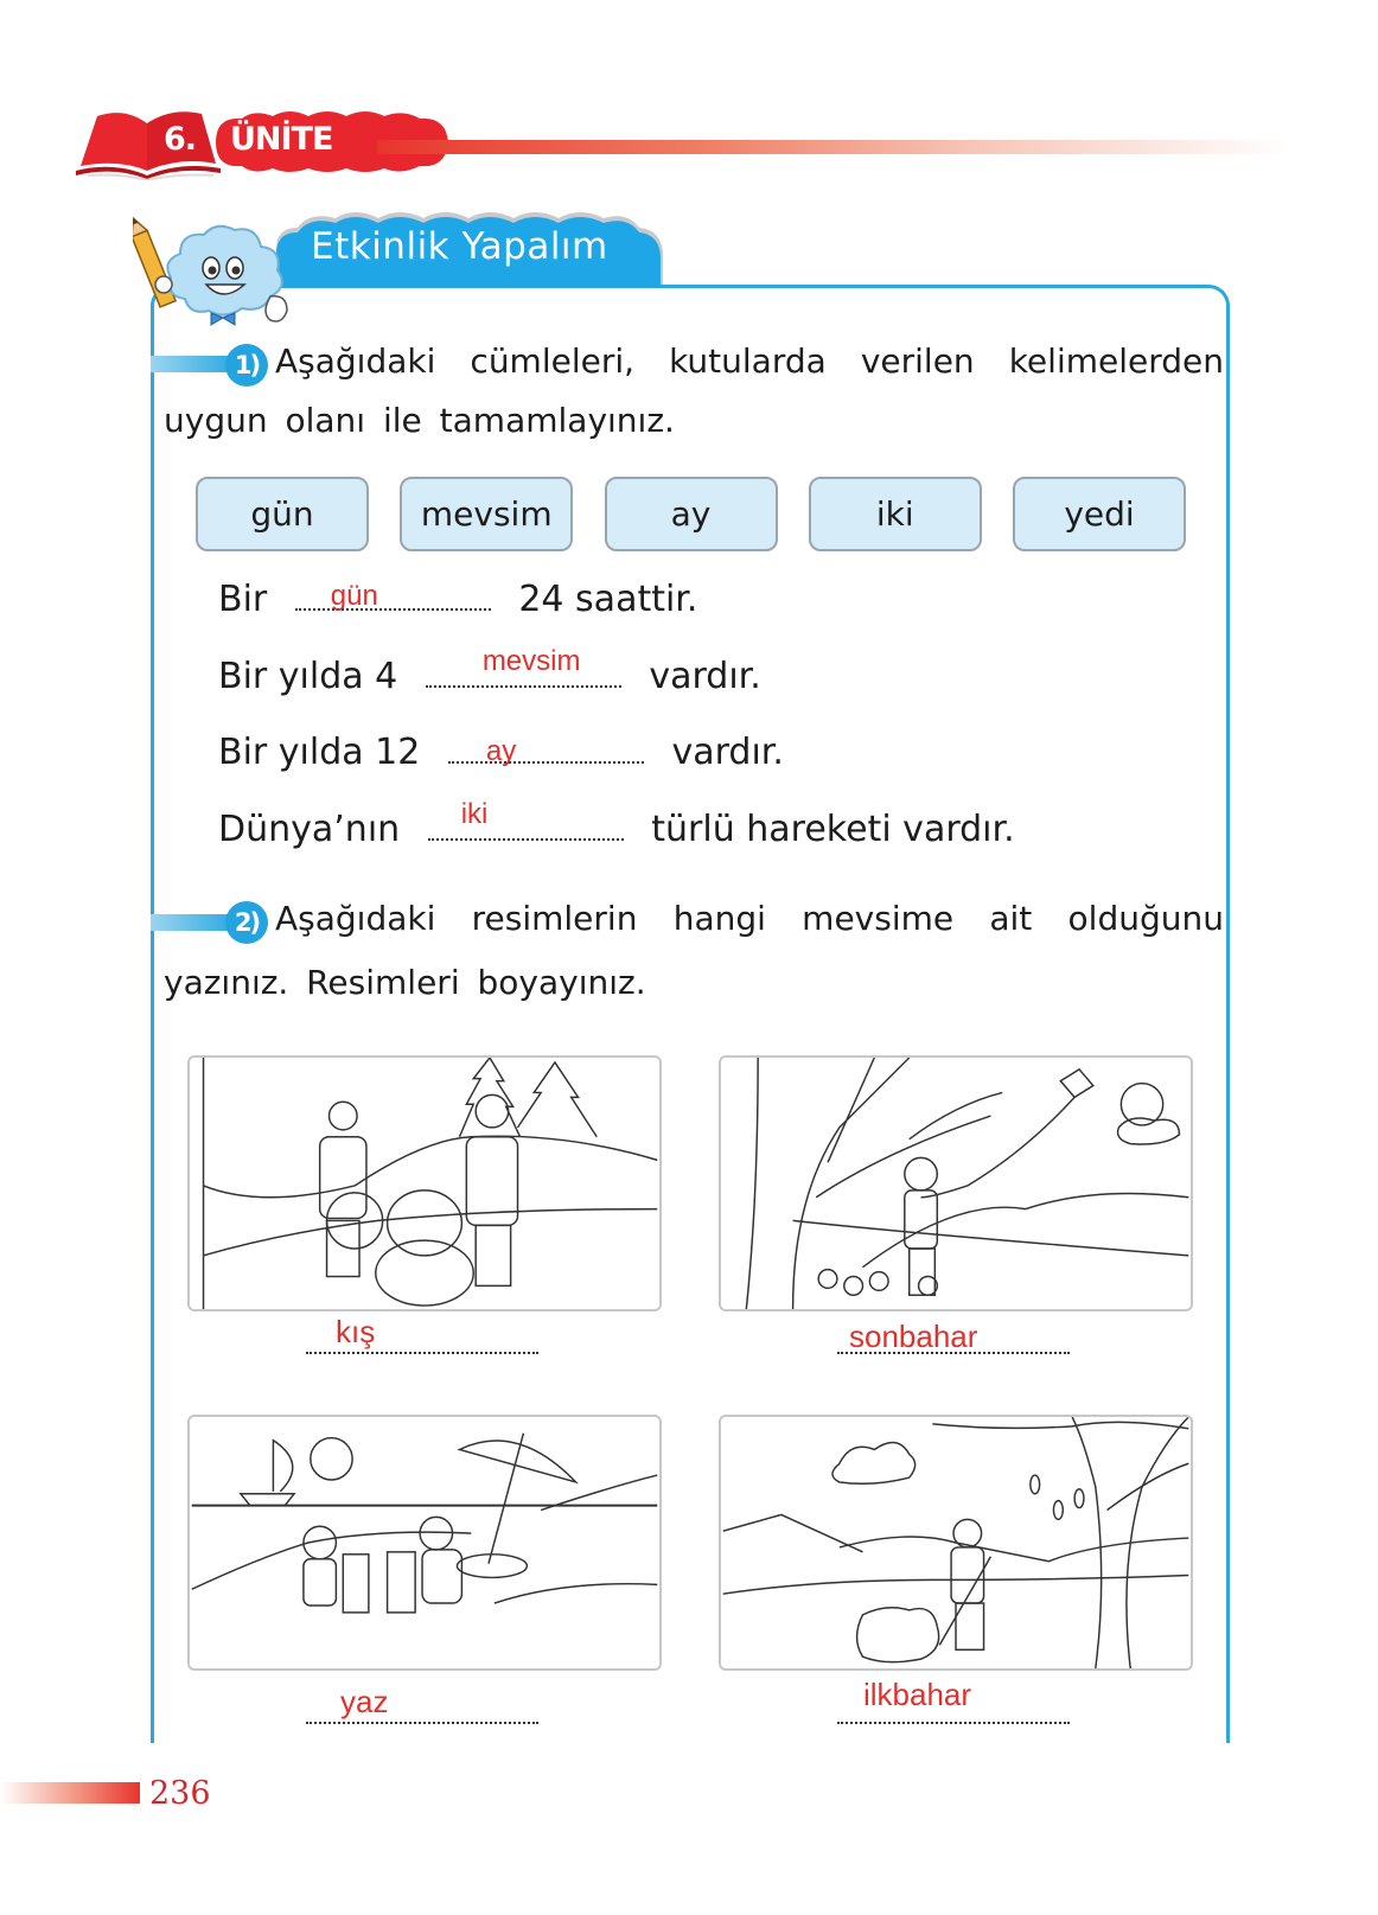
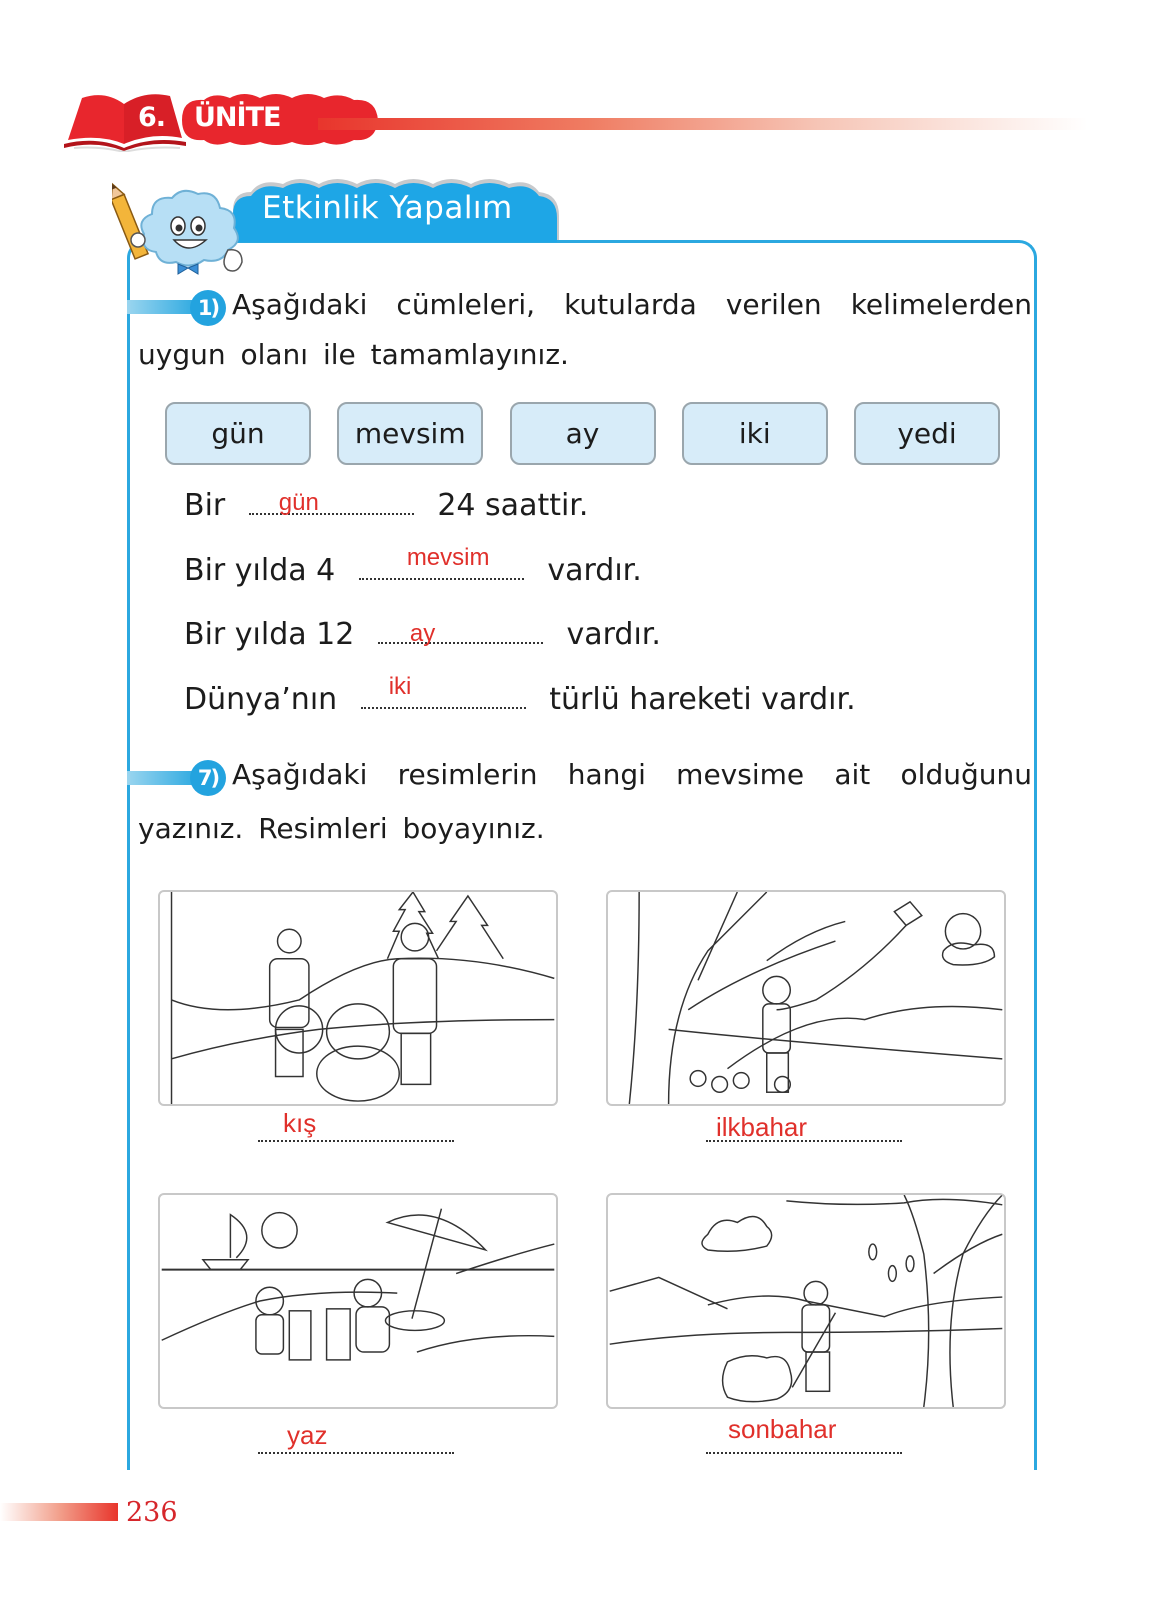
  6.
  ÜNİTE
  Etkinlik Yapalım
  1)
  Aşağıdaki cümleleri, kutularda verilen kelimelerden
  uygun olanı ile tamamlayınız.
  gün
  mevsim
  ay
  iki
  yedi
  Bir
  gün
  24 saattir.
  Bir yılda 4
  mevsim
  vardır.
  Bir yılda 12
  ay
  vardır.
  Dünya’nın
  iki
  türlü hareketi vardır.
- 2)
+ 7)
  Aşağıdaki resimlerin hangi mevsime ait olduğunu
  yazınız. Resimleri boyayınız.
  kış
- sonbahar
+ ilkbahar
  yaz
- ilkbahar
+ sonbahar
  236
